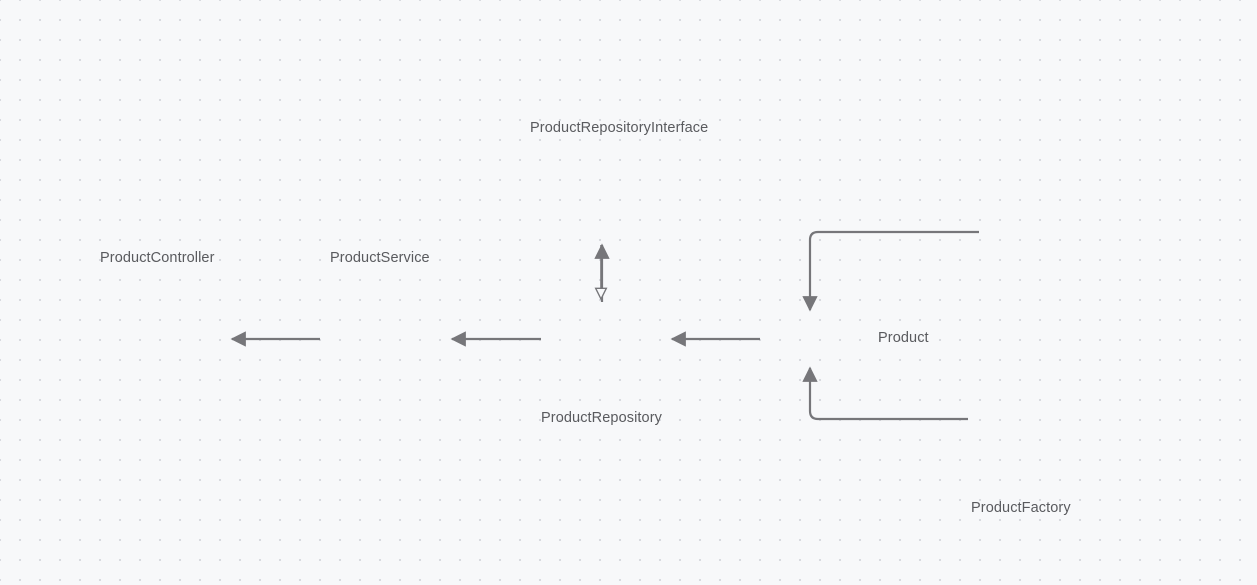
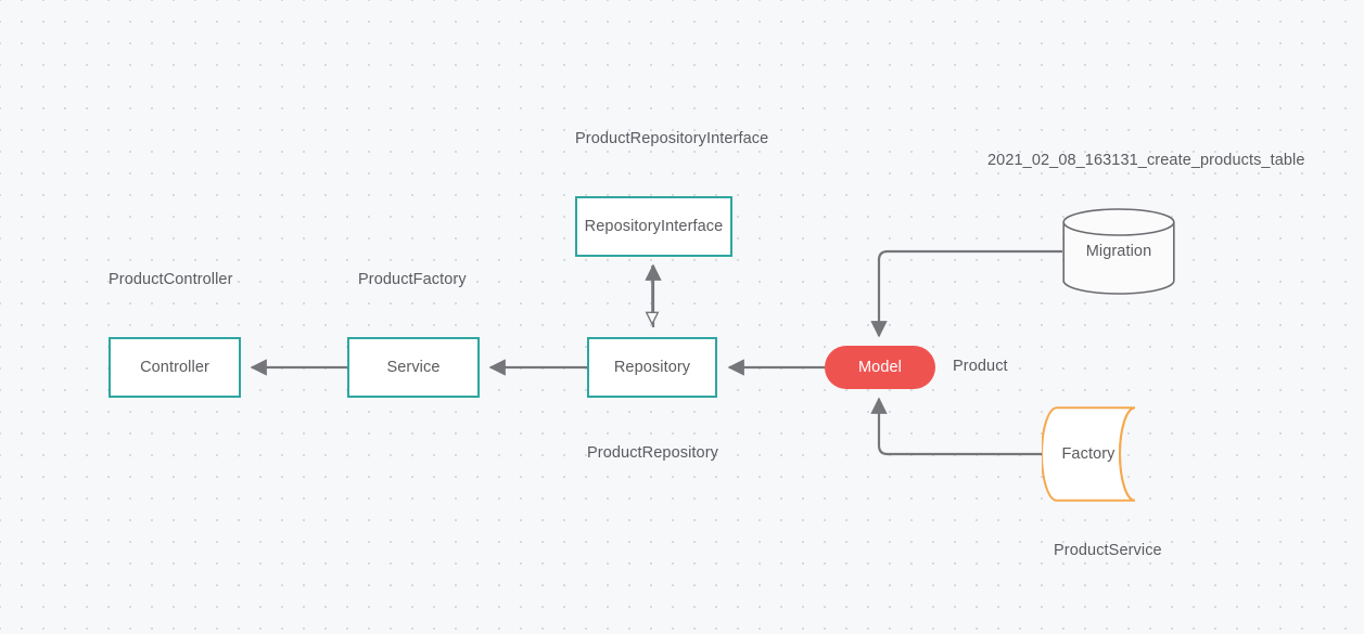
+ RepositoryInterface
+ Controller
+ Service
+ Repository
+ Model
+ Migration
+ Factory
  ProductRepositoryInterface
+ 2021_02_08_163131_create_products_table
  ProductController
- ProductService
+ ProductFactory
  Product
  ProductRepository
- ProductFactory
+ ProductService
